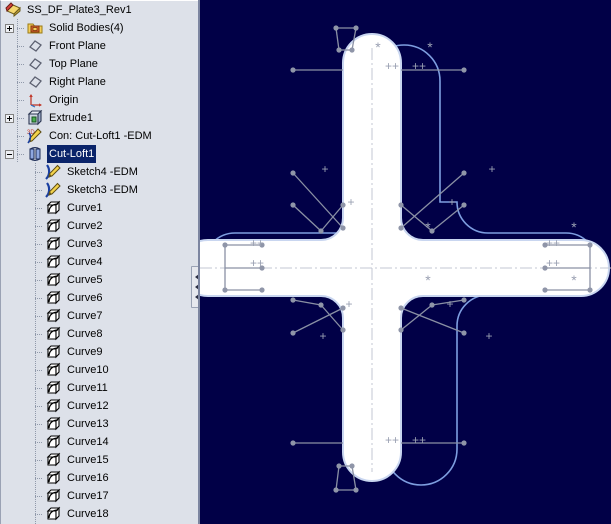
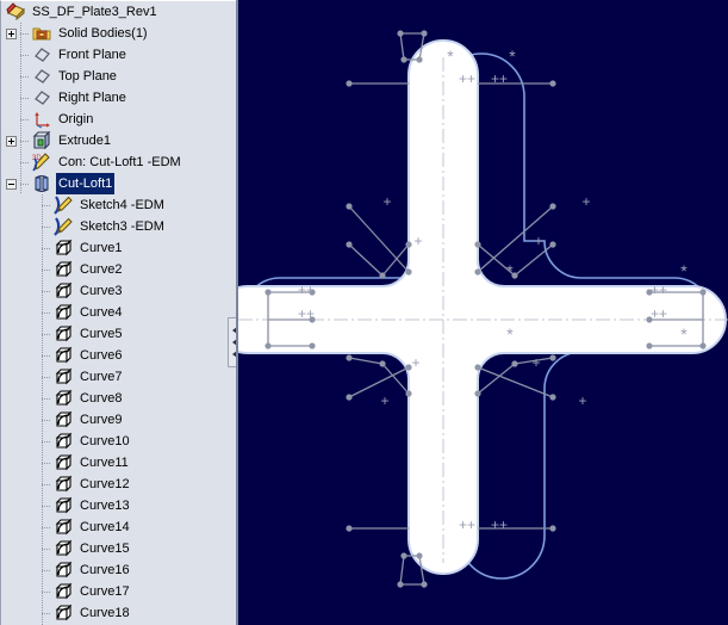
  SS_DF_Plate3_Rev1
- Solid Bodies(4)
+ Solid Bodies(1)
  Front Plane
  Top Plane
  Right Plane
  Origin
  Extrude1
  Con: Cut-Loft1 -EDM
  Cut-Loft1
  Sketch4 -EDM
  Sketch3 -EDM
  Curve1
  Curve2
  Curve3
  Curve4
  Curve5
  Curve6
  Curve7
  Curve8
  Curve9
  Curve10
  Curve11
  Curve12
  Curve13
  Curve14
  Curve15
  Curve16
  Curve17
  Curve18
  ++
  ++
  *
  *
  ++
  ++
  ++
  ++
  *
  *
  *
  *
  ++
  ++
  +
  +
  +
  +
  +
  +
  +
  +
